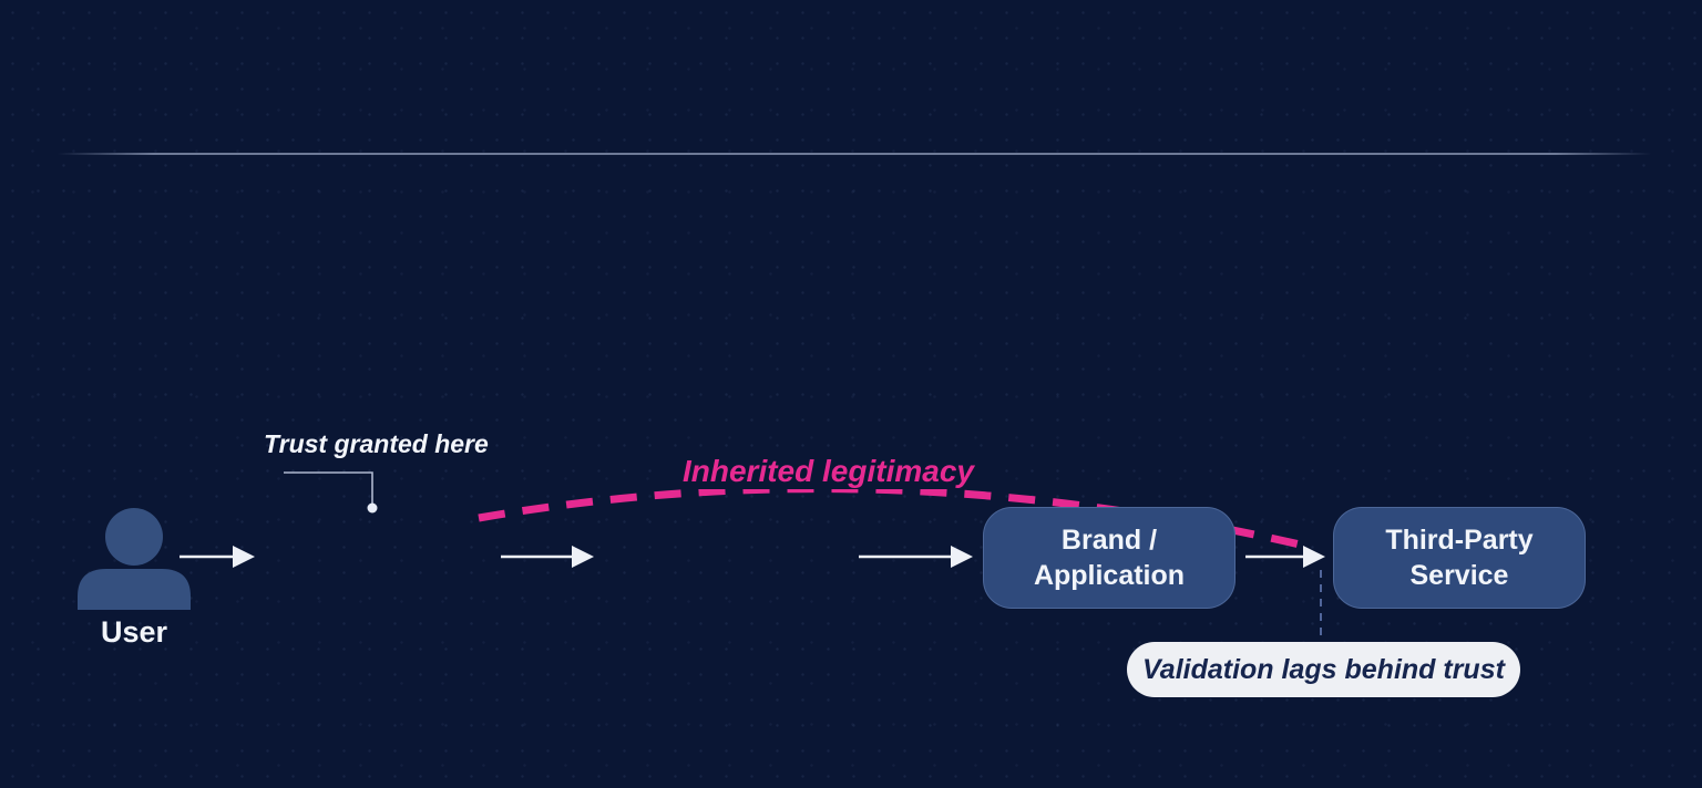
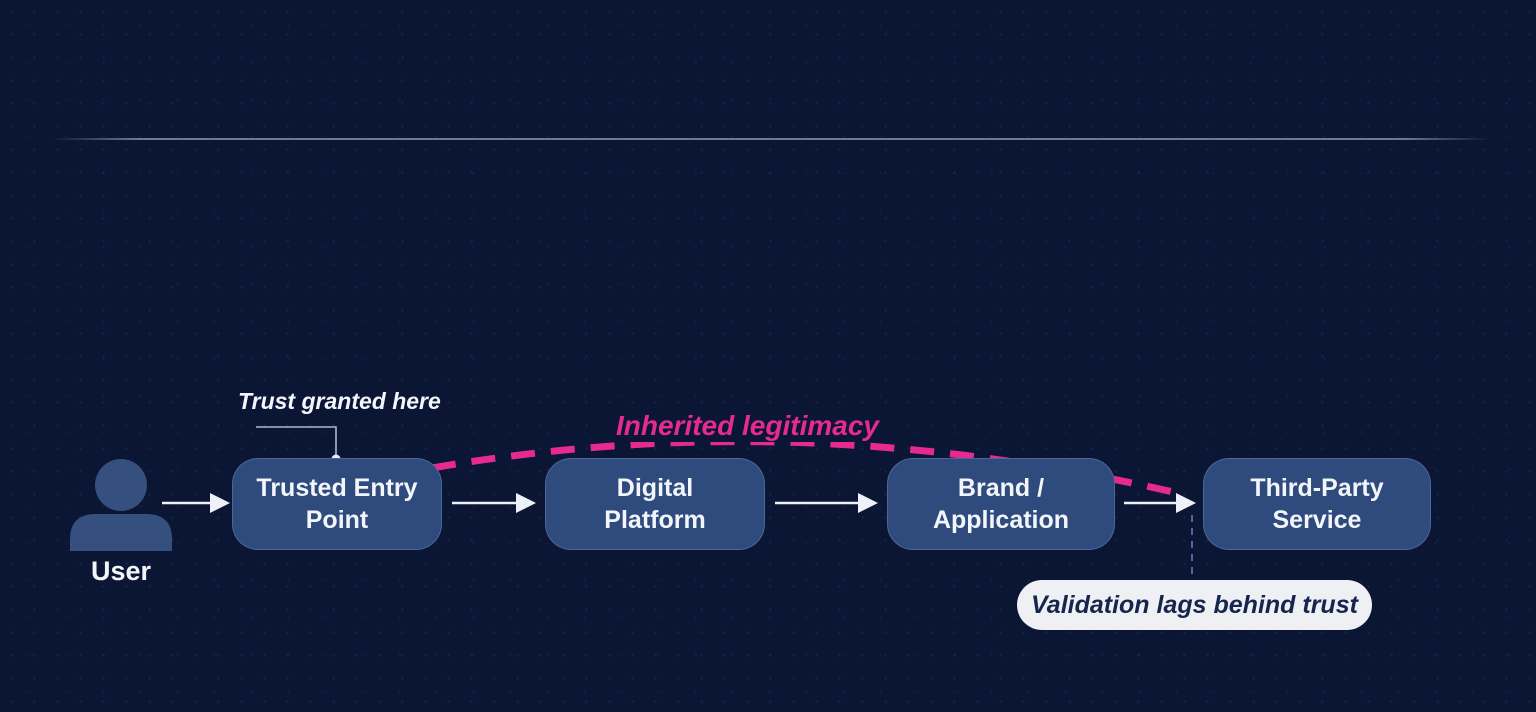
  User
+ Trusted Entry
+ Point
+ Digital
+ Platform
  Brand /
  Application
  Third-Party
  Service
  Trust granted here
  Inherited legitimacy
  Validation lags behind trust
